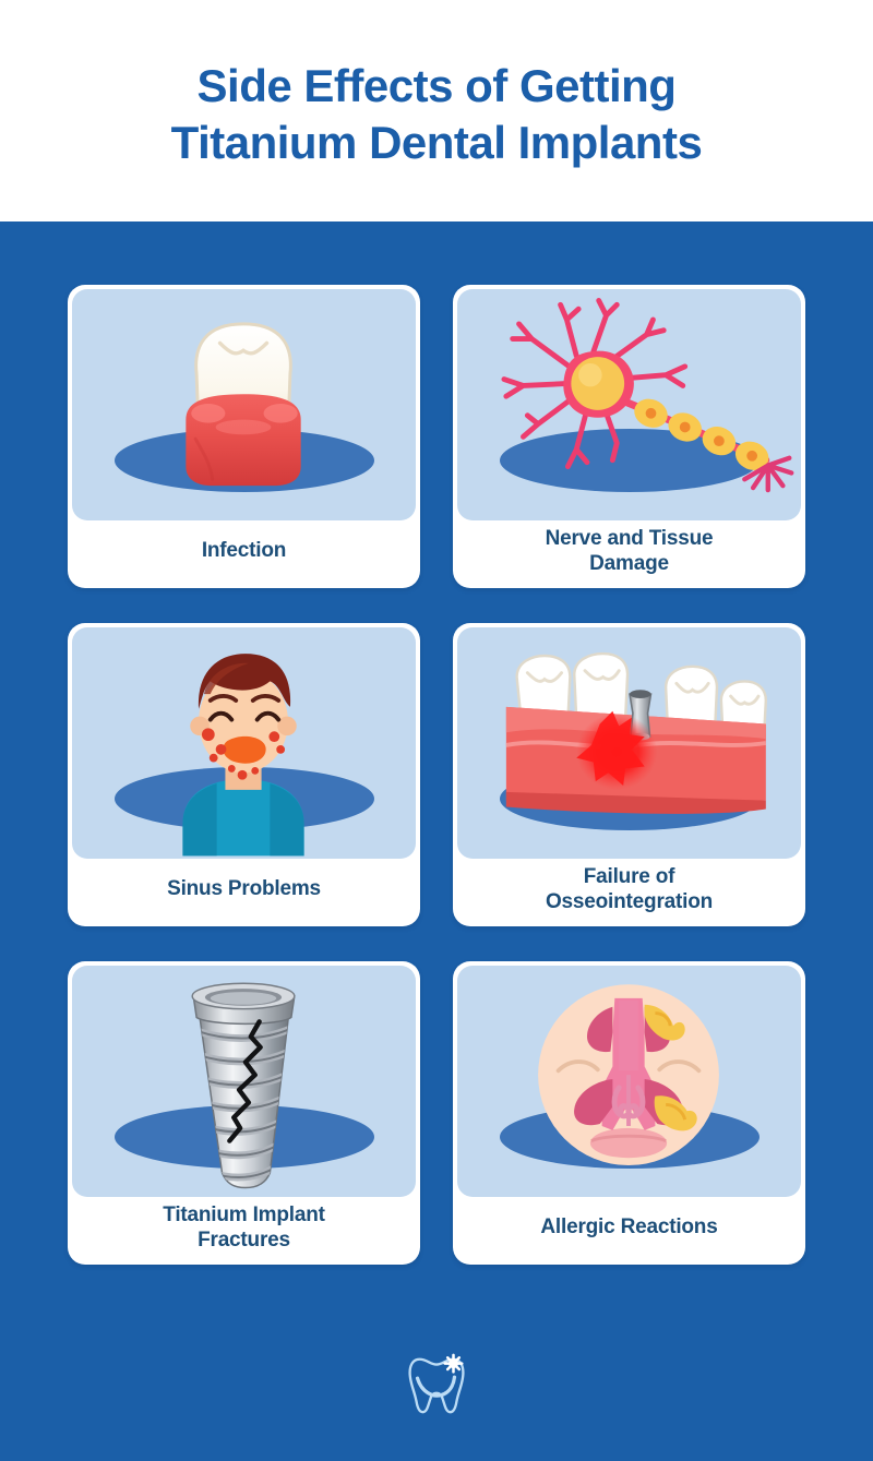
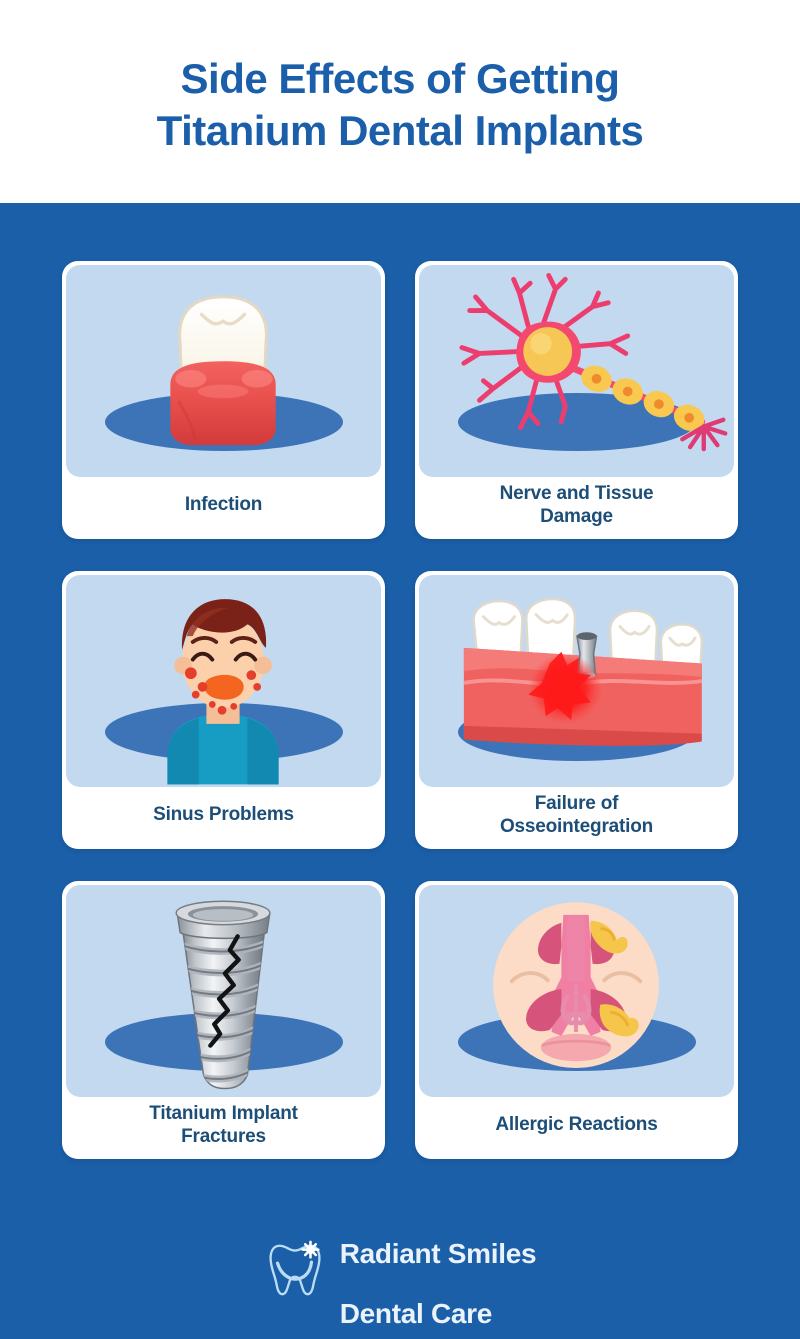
  Side Effects of Getting
  Titanium Dental Implants
  Infection
  Nerve and Tissue
  Damage
  Sinus Problems
  Failure of
  Osseointegration
  Titanium Implant
  Fractures
  Allergic Reactions
+ Radiant Smiles
+ Dental Care
